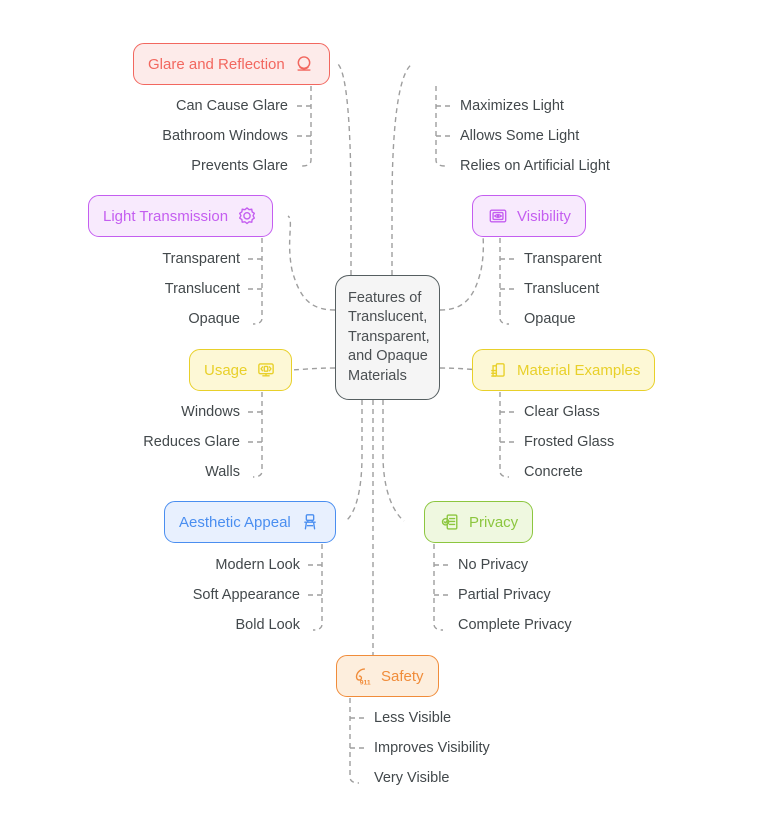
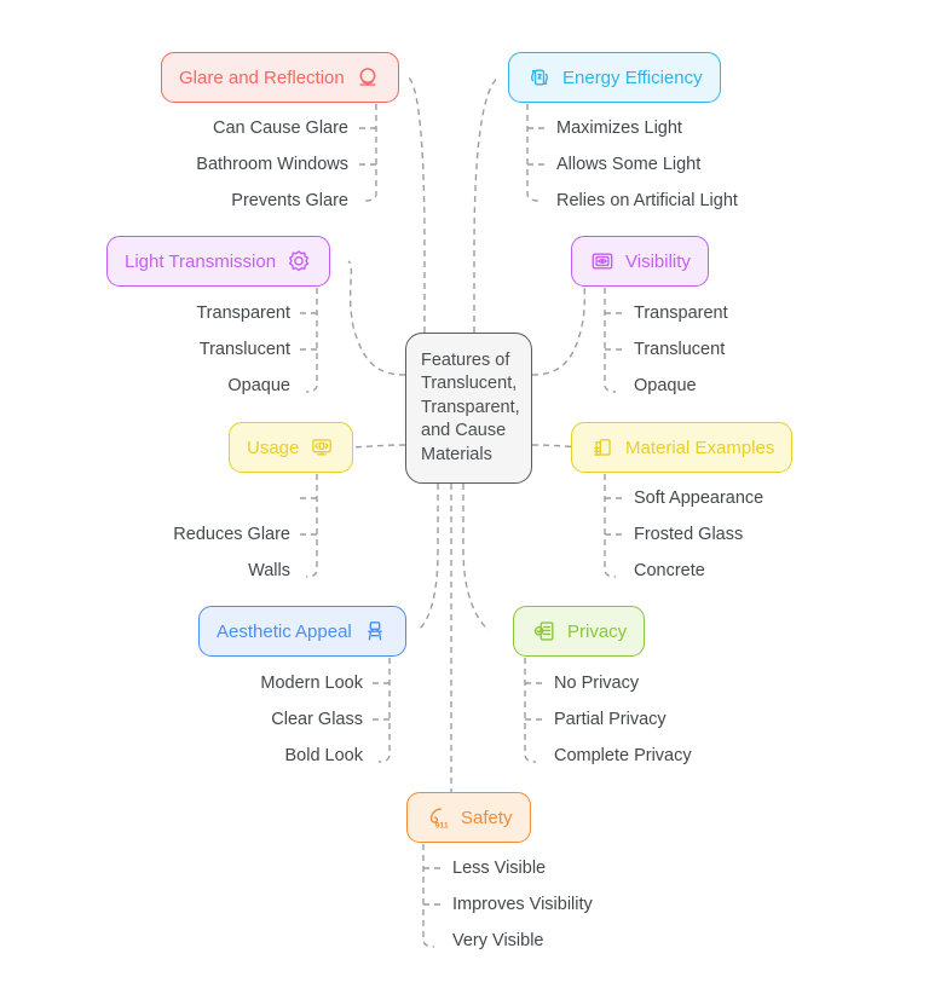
- Features of Translucent, Transparent, and Opaque Materials
+ Features of Translucent, Transparent, and Cause Materials
  Glare and Reflection
  Can Cause Glare
  Bathroom Windows
  Prevents Glare
+ Energy Efficiency
  Maximizes Light
  Allows Some Light
  Relies on Artificial Light
  Light Transmission
  Transparent
  Translucent
  Opaque
  Visibility
  Transparent
  Translucent
  Opaque
  Usage
- Windows
  Reduces Glare
  Walls
  Material Examples
- Clear Glass
+ Soft Appearance
  Frosted Glass
  Concrete
  Aesthetic Appeal
  Modern Look
- Soft Appearance
+ Clear Glass
  Bold Look
  Privacy
  No Privacy
  Partial Privacy
  Complete Privacy
  Safety
  Less Visible
  Improves Visibility
  Very Visible
